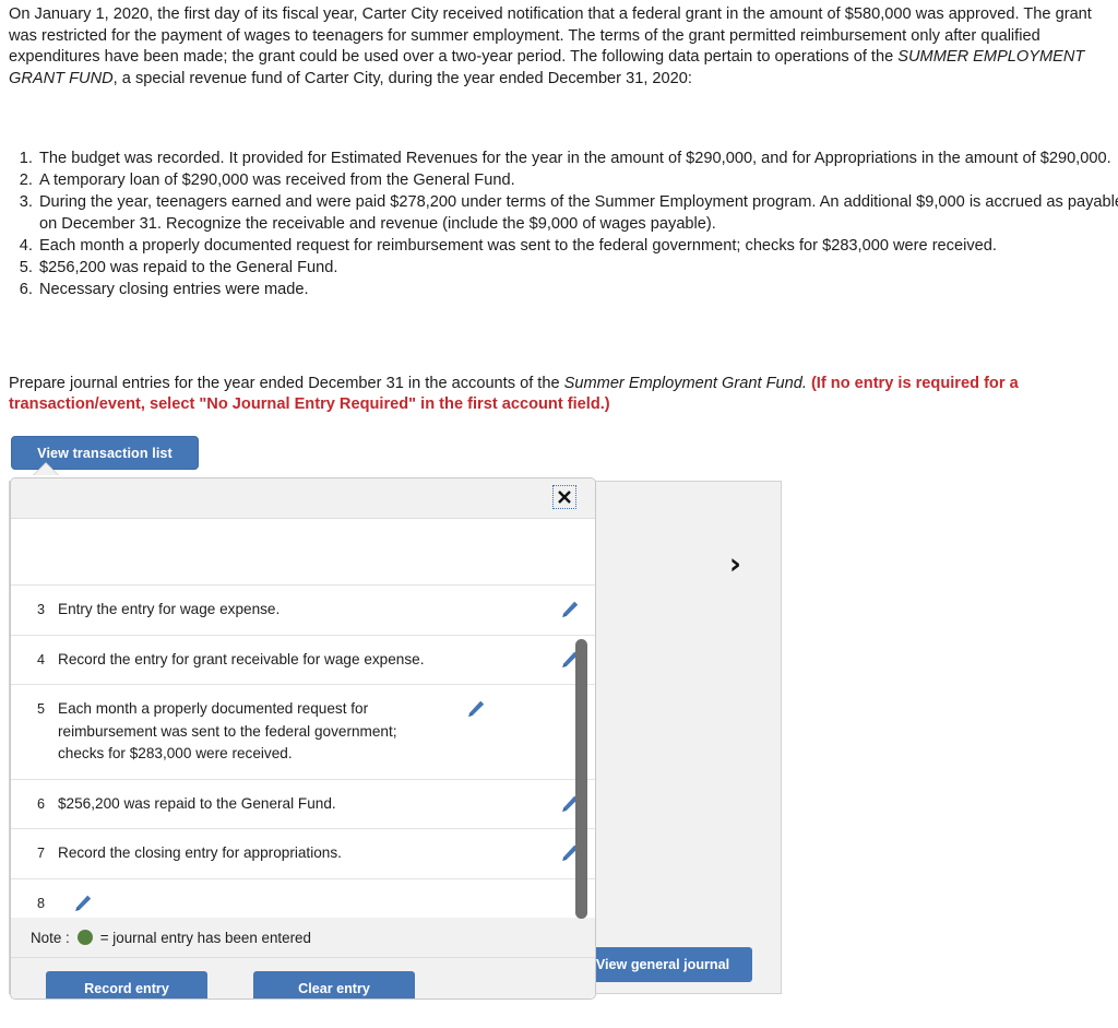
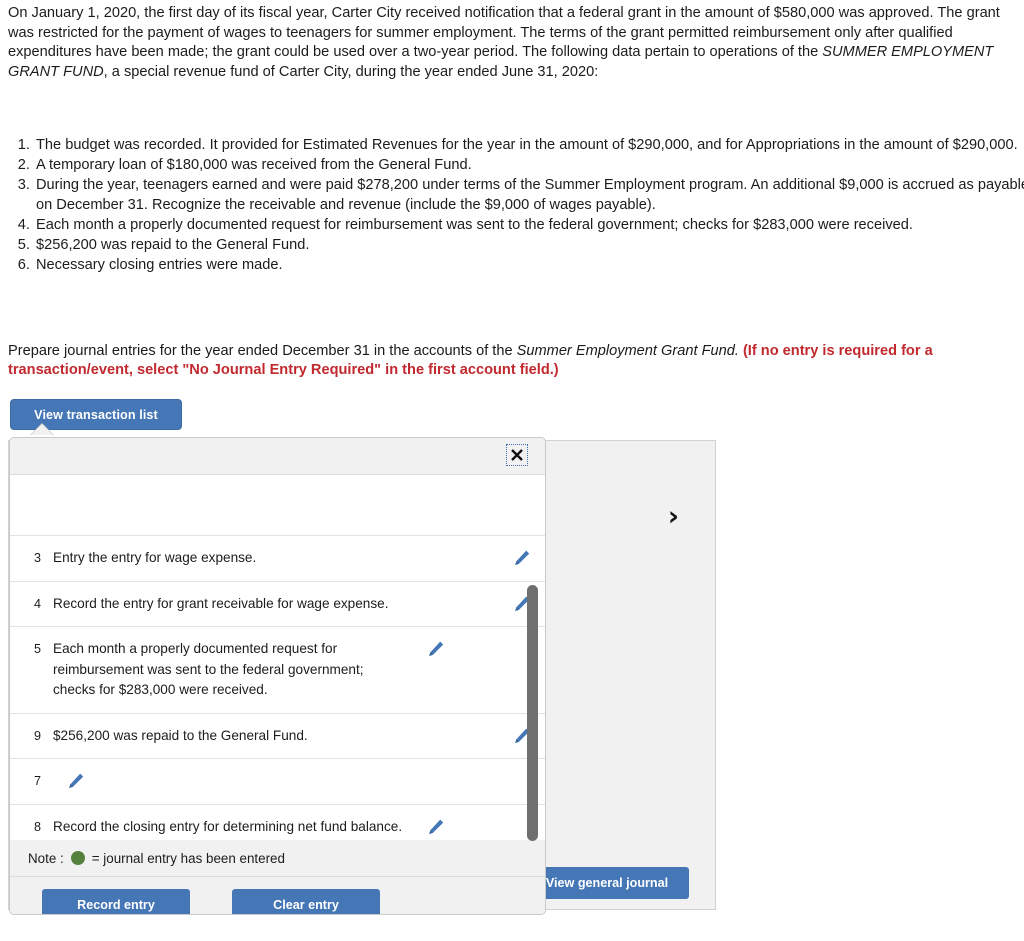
- On January 1, 2020, the first day of its fiscal year, Carter City received notification that a federal grant in the amount of $580,000 was approved. The grant was restricted for the payment of wages to teenagers for summer employment. The terms of the grant permitted reimbursement only after qualified expenditures have been made; the grant could be used over a two-year period. The following data pertain to operations of the SUMMER EMPLOYMENT GRANT FUND, a special revenue fund of Carter City, during the year ended December 31, 2020:
+ On January 1, 2020, the first day of its fiscal year, Carter City received notification that a federal grant in the amount of $580,000 was approved. The grant was restricted for the payment of wages to teenagers for summer employment. The terms of the grant permitted reimbursement only after qualified expenditures have been made; the grant could be used over a two-year period. The following data pertain to operations of the SUMMER EMPLOYMENT GRANT FUND, a special revenue fund of Carter City, during the year ended June 31, 2020:
  The budget was recorded. It provided for Estimated Revenues for the year in the amount of $290,000, and for Appropriations in the amount of $290,000.
- A temporary loan of $290,000 was received from the General Fund.
+ A temporary loan of $180,000 was received from the General Fund.
  During the year, teenagers earned and were paid $278,200 under terms of the Summer Employment program. An additional $9,000 is accrued as payabl on December 31. Recognize the receivable and revenue (include the $9,000 of wages payable).
  Each month a properly documented request for reimbursement was sent to the federal government; checks for $283,000 were received.
  $256,200 was repaid to the General Fund.
  Necessary closing entries were made.
  Prepare journal entries for the year ended December 31 in the accounts of the Summer Employment Grant Fund. (If no entry is required for a transaction/event, select "No Journal Entry Required" in the first account field.)
  ›
  View general journal
  View transaction list
  3
  Entry the entry for wage expense.
  4
  Record the entry for grant receivable for wage expense.
  5
  Each month a properly documented request for reimbursement was sent to the federal government; checks for $283,000 were received.
- 6
+ 9
  $256,200 was repaid to the General Fund.
  7
- Record the closing entry for appropriations.
  8
+ Record the closing entry for determining net fund balance.
  Note :
  = journal entry has been entered
  Record entry
  Clear entry
